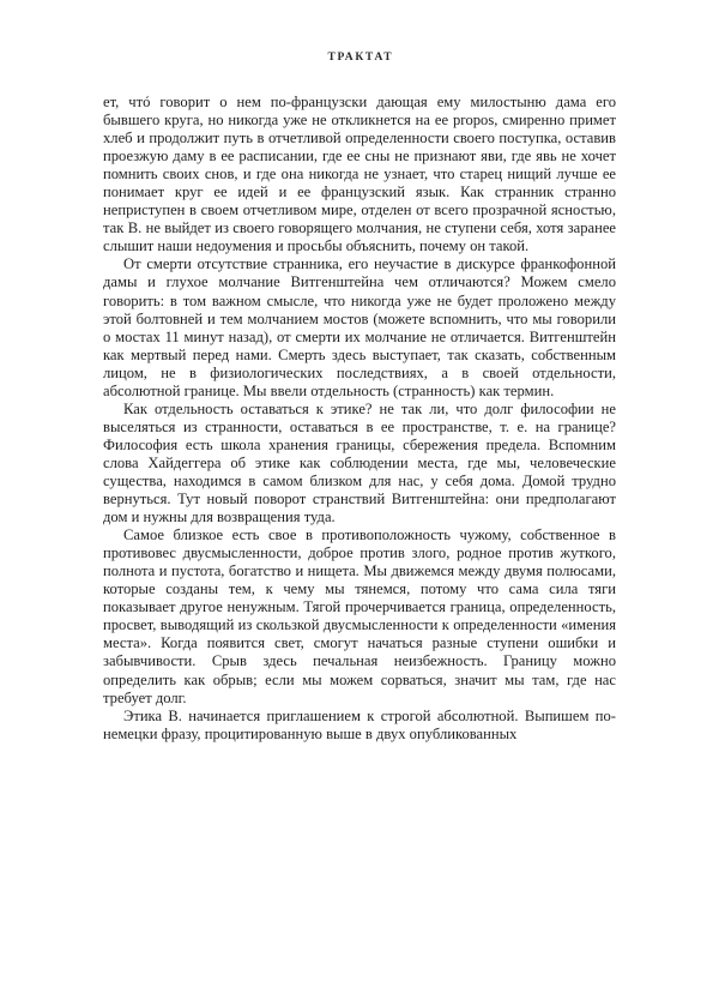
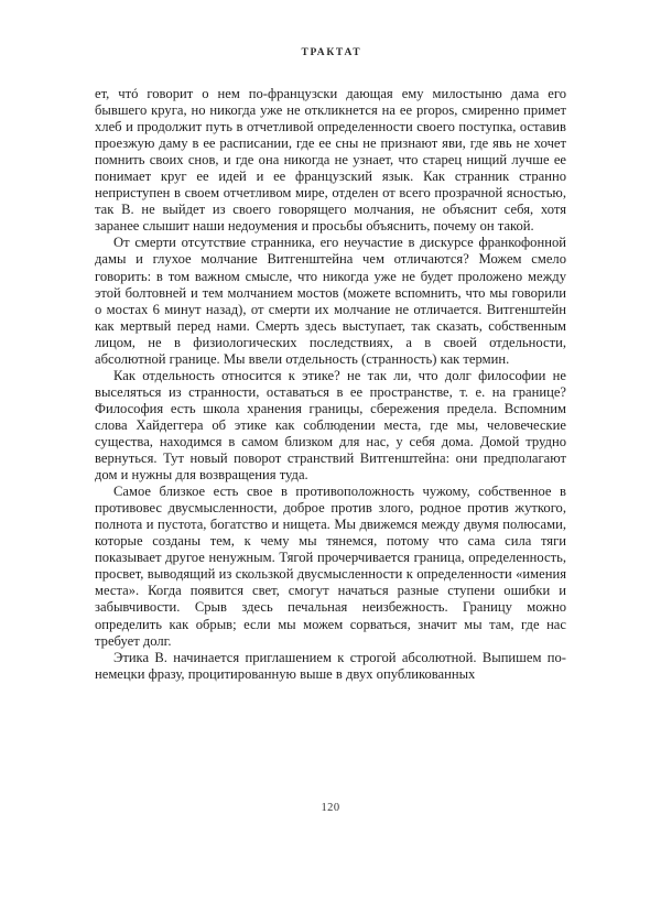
  ТРАКТАТ
- ет, чтó говорит о нем по-французски дающая ему милостыню дама его бывшего круга, но никогда уже не откликнется на ее propos, смиренно примет хлеб и продолжит путь в отчетливой определенности своего поступка, оставив проезжую даму в ее расписании, где ее сны не признают яви, где явь не хочет помнить своих снов, и где она никогда не узнает, что старец нищий лучше ее понимает круг ее идей и ее французский язык. Как странник странно неприступен в своем отчетливом мире, отделен от всего прозрачной ясностью, так В. не выйдет из своего говорящего молчания, не ступени себя, хотя заранее слышит наши недоумения и просьбы объяснить, почему он такой.
+ ет, чтó говорит о нем по-французски дающая ему милостыню дама его бывшего круга, но никогда уже не откликнется на ее propos, смиренно примет хлеб и продолжит путь в отчетливой определенности своего поступка, оставив проезжую даму в ее расписании, где ее сны не признают яви, где явь не хочет помнить своих снов, и где она никогда не узнает, что старец нищий лучше ее понимает круг ее идей и ее французский язык. Как странник странно неприступен в своем отчетливом мире, отделен от всего прозрачной ясностью, так В. не выйдет из своего говорящего молчания, не объяснит себя, хотя заранее слышит наши недоумения и просьбы объяснить, почему он такой.
- От смерти отсутствие странника, его неучастие в дискурсе франкофонной дамы и глухое молчание Витгенштейна чем отличаются? Можем смело говорить: в том важном смысле, что никогда уже не будет проложено между этой болтовней и тем молчанием мостов (можете вспомнить, что мы говорили о мостах 11 минут назад), от смерти их молчание не отличается. Витгенштейн как мертвый перед нами. Смерть здесь выступает, так сказать, собственным лицом, не в физиологических последствиях, а в своей отдельности, абсолютной границе. Мы ввели отдельность (странность) как термин.
+ От смерти отсутствие странника, его неучастие в дискурсе франкофонной дамы и глухое молчание Витгенштейна чем отличаются? Можем смело говорить: в том важном смысле, что никогда уже не будет проложено между этой болтовней и тем молчанием мостов (можете вспомнить, что мы говорили о мостах 6 минут назад), от смерти их молчание не отличается. Витгенштейн как мертвый перед нами. Смерть здесь выступает, так сказать, собственным лицом, не в физиологических последствиях, а в своей отдельности, абсолютной границе. Мы ввели отдельность (странность) как термин.
- Как отдельность оставаться к этике? не так ли, что долг философии не выселяться из странности, оставаться в ее пространстве, т. е. на границе? Философия есть школа хранения границы, сбережения предела. Вспомним слова Хайдеггера об этике как соблюдении места, где мы, человеческие существа, находимся в самом близком для нас, у себя дома. Домой трудно вернуться. Тут новый поворот странствий Витгенштейна: они предполагают дом и нужны для возвращения туда.
+ Как отдельность относится к этике? не так ли, что долг философии не выселяться из странности, оставаться в ее пространстве, т. е. на границе? Философия есть школа хранения границы, сбережения предела. Вспомним слова Хайдеггера об этике как соблюдении места, где мы, человеческие существа, находимся в самом близком для нас, у себя дома. Домой трудно вернуться. Тут новый поворот странствий Витгенштейна: они предполагают дом и нужны для возвращения туда.
  Самое близкое есть свое в противоположность чужому, собственное в противовес двусмысленности, доброе против злого, родное против жуткого, полнота и пустота, богатство и нищета. Мы движемся между двумя полюсами, которые созданы тем, к чему мы тянемся, потому что сама сила тяги показывает другое ненужным. Тягой прочерчивается граница, определенность, просвет, выводящий из скользкой двусмысленности к определенности «имения места». Когда появится свет, смогут начаться разные ступени ошибки и забывчивости. Срыв здесь печальная неизбежность. Границу можно определить как обрыв; если мы можем сорваться, значит мы там, где нас требует долг.
  Этика В. начинается приглашением к строгой абсолютной. Выпишем по-немецки фразу, процитированную выше в двух опубликованных
+ 120
